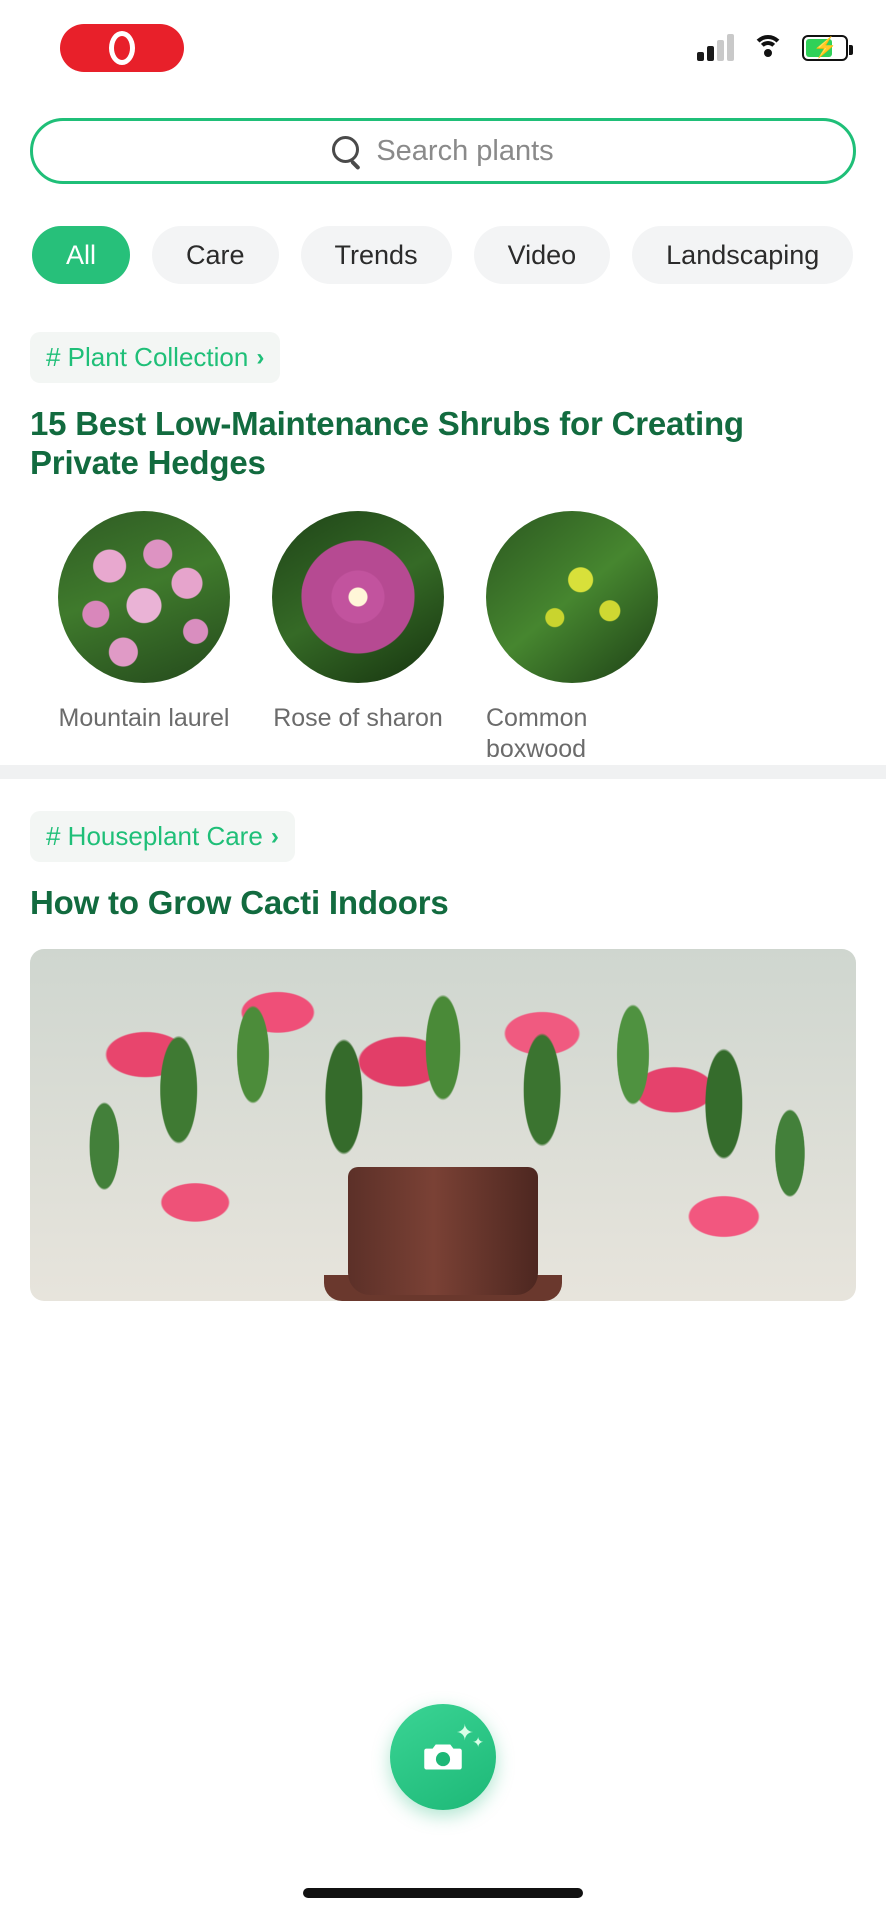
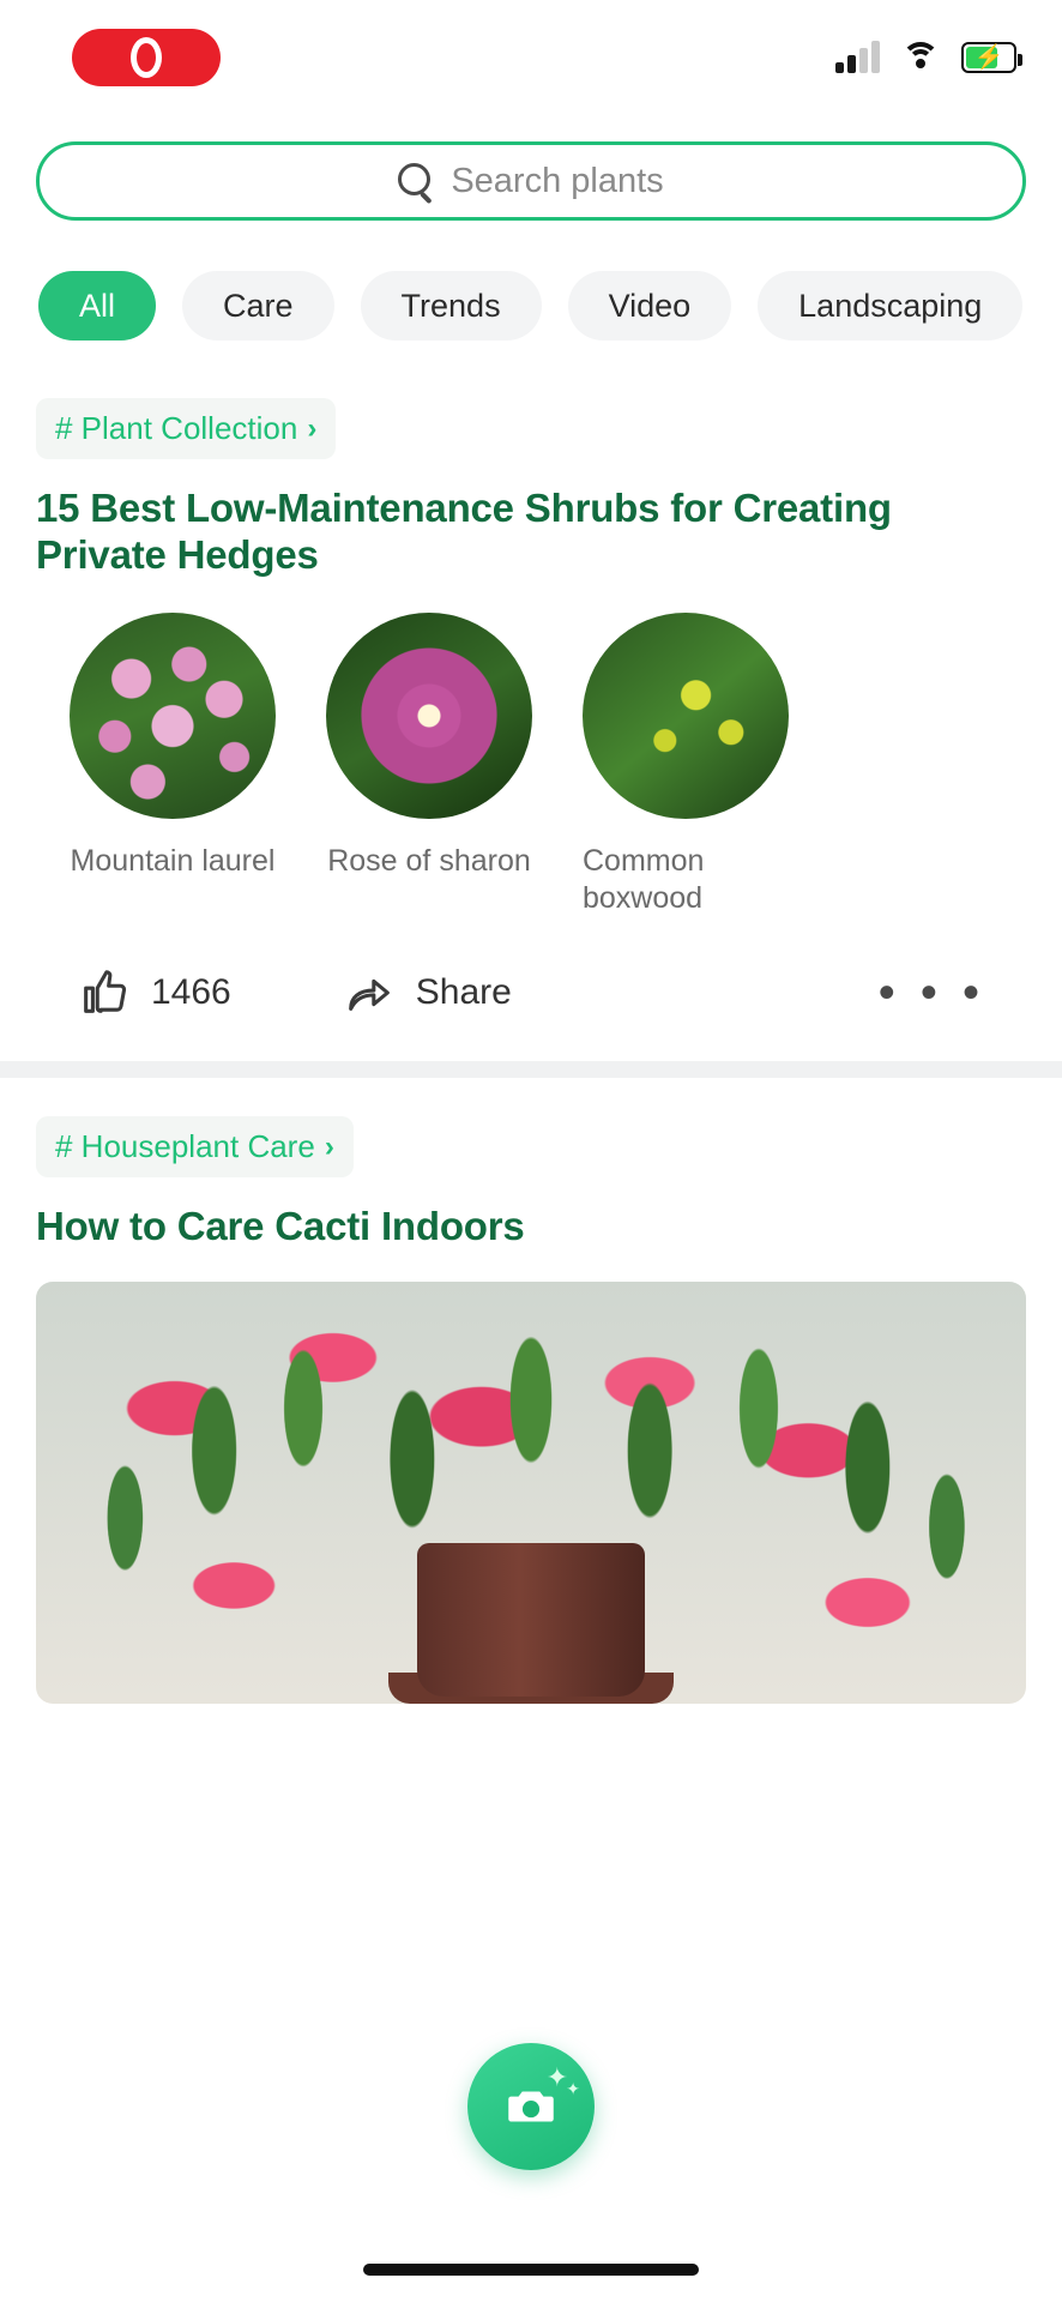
  ⚡
  Search plants
  All
  Care
  Trends
  Video
  Landscaping
  # Plant Collection
  ›
  15 Best Low-Maintenance Shrubs for Creating Private Hedges
  Mountain laurel
  Rose of sharon
  Common boxwood
+ 1466
+ Share
+ • • •
  # Houseplant Care
  ›
- How to Grow Cacti Indoors
+ How to Care Cacti Indoors
  ✦
  ✦
